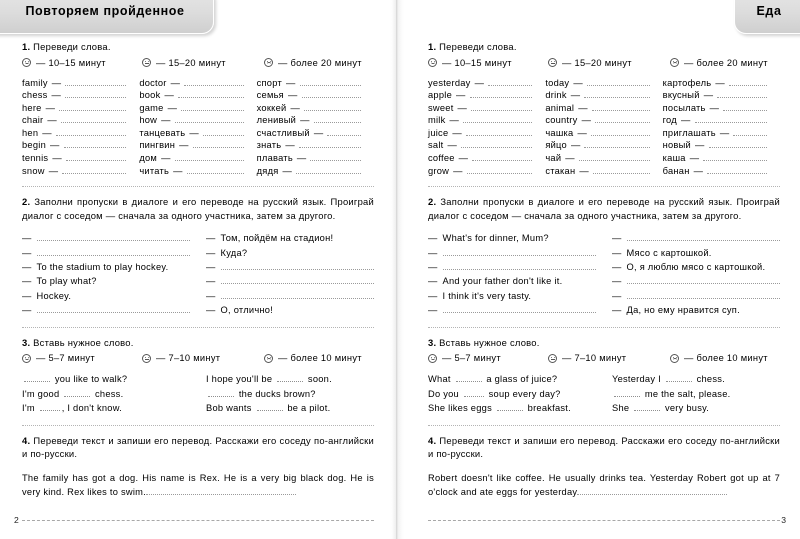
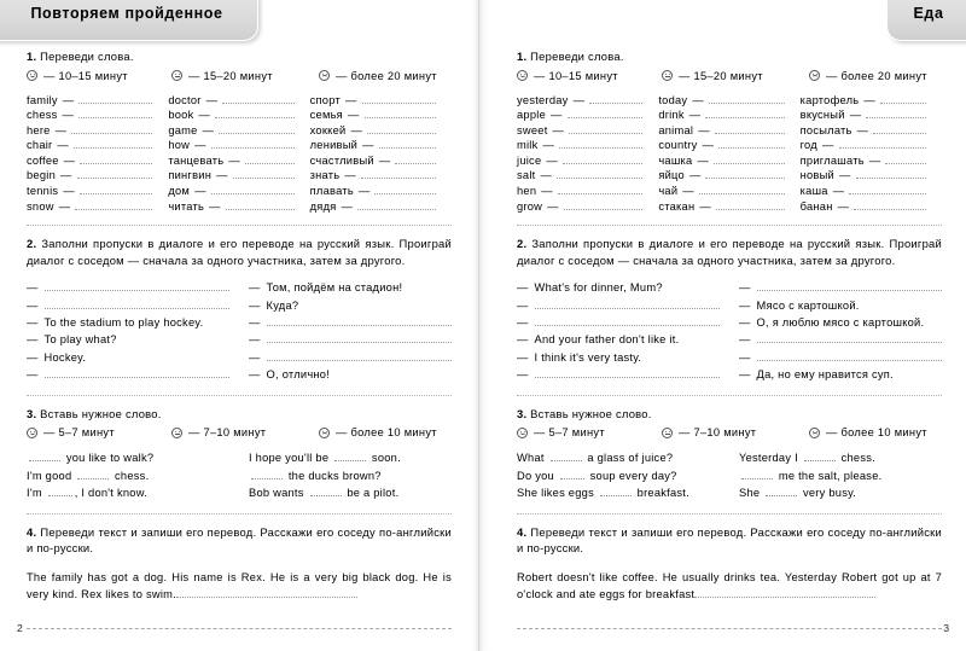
  Повторяем пройденное
  1. Переведи слова.
  — 10–15 минут
  — 15–20 минут
  — более 20 минут
  family
  —
  chess
  —
  here
  —
  chair
  —
- hen
+ coffee
  —
  begin
  —
  tennis
  —
  snow
  —
  doctor
  —
  book
  —
  game
  —
  how
  —
  танцевать
  —
  пингвин
  —
  дом
  —
  читать
  —
  спорт
  —
  семья
  —
  хоккей
  —
  ленивый
  —
  счастливый
  —
  знать
  —
  плавать
  —
  дядя
  —
  2. Заполни пропуски в диалоге и его переводе на русский язык. Проиграй диалог с соседом — сначала за одного участника, затем за другого.
  —
  —
  —
  To the stadium to play hockey.
  —
  To play what?
  —
  Hockey.
  —
  —
  Том, пойдём на стадион!
  —
  Куда?
  —
  —
  —
  —
  О, отлично!
  3. Вставь нужное слово.
  — 5–7 минут
  — 7–10 минут
  — более 10 минут
  you like to walk?
  I'm good chess.
  I'm , I don't know.
  I hope you'll be soon.
  the ducks brown?
  Bob wants be a pilot.
  4. Переведи текст и запиши его перевод. Расскажи его соседу по-английски и по-русски.
  The family has got a dog. His name is Rex. He is a very big black dog. He is very kind. Rex likes to swim.
  2
  Еда
  1. Переведи слова.
  — 10–15 минут
  — 15–20 минут
  — более 20 минут
  yesterday
  —
  apple
  —
  sweet
  —
  milk
  —
  juice
  —
  salt
  —
- coffee
+ hen
  —
  grow
  —
  today
  —
  drink
  —
  animal
  —
  country
  —
  чашка
  —
  яйцо
  —
  чай
  —
  стакан
  —
  картофель
  —
  вкусный
  —
  посылать
  —
  год
  —
  приглашать
  —
  новый
  —
  каша
  —
  банан
  —
  2. Заполни пропуски в диалоге и его переводе на русский язык. Проиграй диалог с соседом — сначала за одного участника, затем за другого.
  —
  What's for dinner, Mum?
  —
  —
  —
  And your father don't like it.
  —
  I think it's very tasty.
  —
  —
  —
  Мясо с картошкой.
  —
  О, я люблю мясо с картошкой.
  —
  —
  —
  Да, но ему нравится суп.
  3. Вставь нужное слово.
  — 5–7 минут
  — 7–10 минут
  — более 10 минут
  What a glass of juice?
  Do you soup every day?
  She likes eggs breakfast.
  Yesterday I chess.
  me the salt, please.
  She very busy.
  4. Переведи текст и запиши его перевод. Расскажи его соседу по-английски и по-русски.
- Robert doesn't like coffee. He usually drinks tea. Yesterday Robert got up at 7 o'clock and ate eggs for yesterday
+ Robert doesn't like coffee. He usually drinks tea. Yesterday Robert got up at 7 o'clock and ate eggs for breakfast
  3
